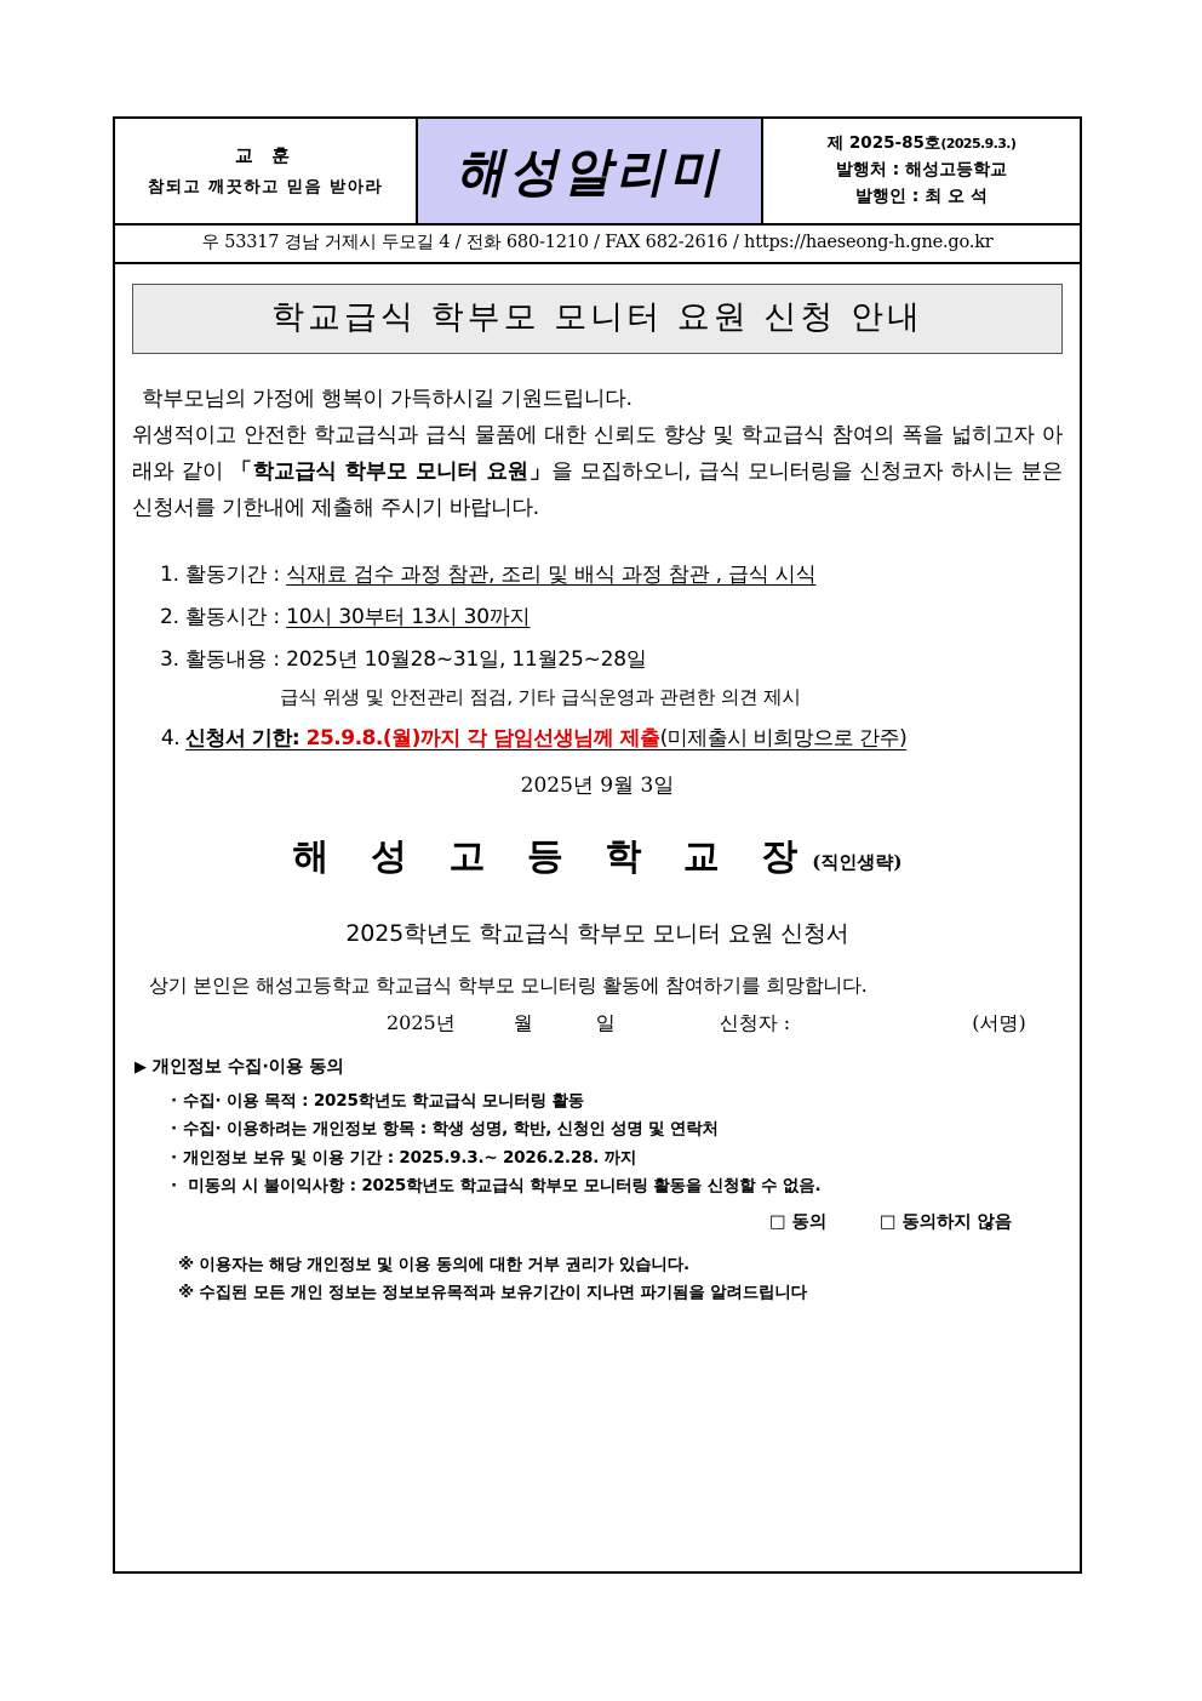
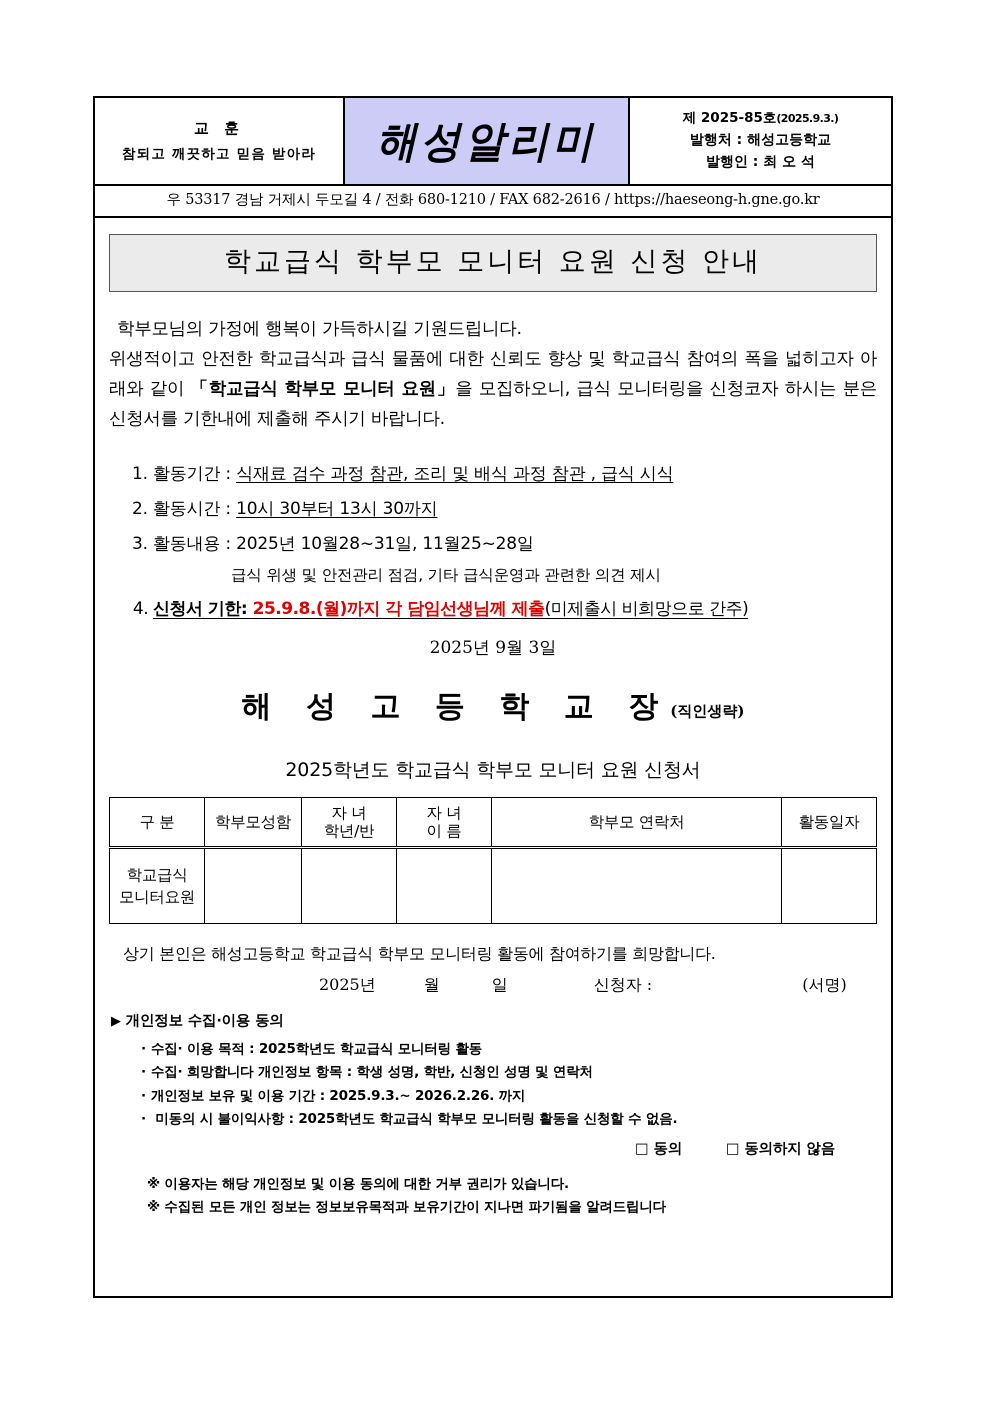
  교 훈
  참되고 깨끗하고 믿음 받아라
  해성알리미
  제 2025-85호(2025.9.3.)
  발행처 : 해성고등학교
  발행인 : 최 오 석
  우 53317 경남 거제시 두모길 4 / 전화 680-1210 / FAX 682-2616 / https://haeseong-h.gne.go.kr
  학교급식 학부모 모니터 요원 신청 안내
  학부모님의 가정에 행복이 가득하시길 기원드립니다.
  위생적이고 안전한 학교급식과 급식 물품에 대한 신뢰도 향상 및 학교급식 참여의 폭을 넓히고자 아래와 같이 「학교급식 학부모 모니터 요원」을 모집하오니, 급식 모니터링을 신청코자 하시는 분은 신청서를 기한내에 제출해 주시기 바랍니다.
  활동기간 : 식재료 검수 과정 참관, 조리 및 배식 과정 참관 , 급식 시식
  활동시간 : 10시 30부터 13시 30까지
  활동내용 : 2025년 10월28~31일, 11월25~28일
  급식 위생 및 안전관리 점검, 기타 급식운영과 관련한 의견 제시
  신청서 기한: 25.9.8.(월)까지 각 담임선생님께 제출(미제출시 비희망으로 간주)
  2025년 9월 3일
  해 성 고 등 학 교 장(직인생략)
  2025학년도 학교급식 학부모 모니터 요원 신청서
+ 구 분	학부모성함	자 녀 학년/반	자 녀 이 름	학부모 연락처	활동일자
+ 학교급식 모니터요원
  상기 본인은 해성고등학교 학교급식 학부모 모니터링 활동에 참여하기를 희망합니다.
  2025년
  월
  일
  신청자 :
  (서명)
  ▶ 개인정보 수집·이용 동의
  수집· 이용 목적 : 2025학년도 학교급식 모니터링 활동
- 수집· 이용하려는 개인정보 항목 : 학생 성명, 학반, 신청인 성명 및 연락처
+ 수집· 희망합니다 개인정보 항목 : 학생 성명, 학반, 신청인 성명 및 연락처
- 개인정보 보유 및 이용 기간 : 2025.9.3.~ 2026.2.28. 까지
+ 개인정보 보유 및 이용 기간 : 2025.9.3.~ 2026.2.26. 까지
  미동의 시 불이익사항 : 2025학년도 학교급식 학부모 모니터링 활동을 신청할 수 없음.
  □ 동의 □ 동의하지 않음
  ※ 이용자는 해당 개인정보 및 이용 동의에 대한 거부 권리가 있습니다.
  ※ 수집된 모든 개인 정보는 정보보유목적과 보유기간이 지나면 파기됨을 알려드립니다
